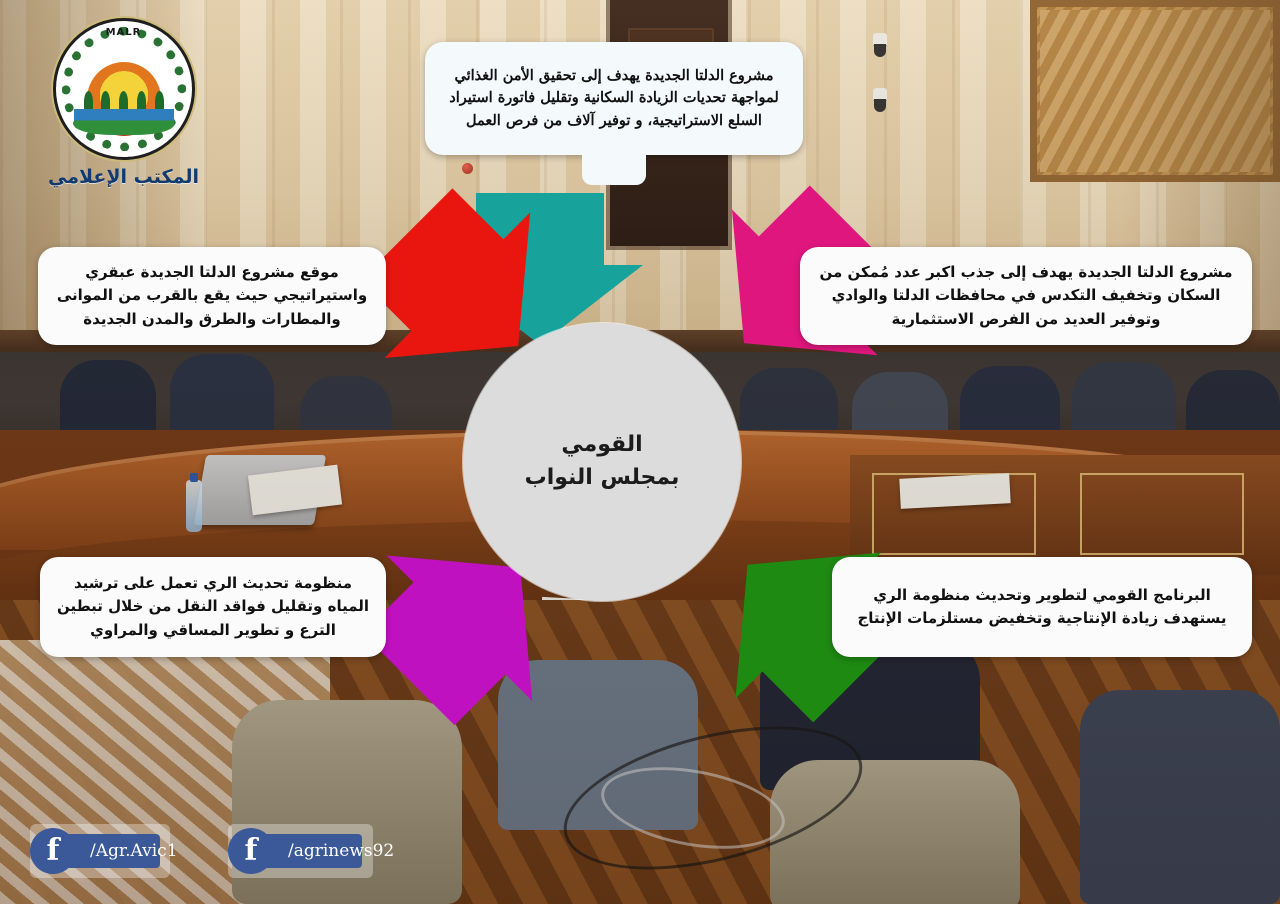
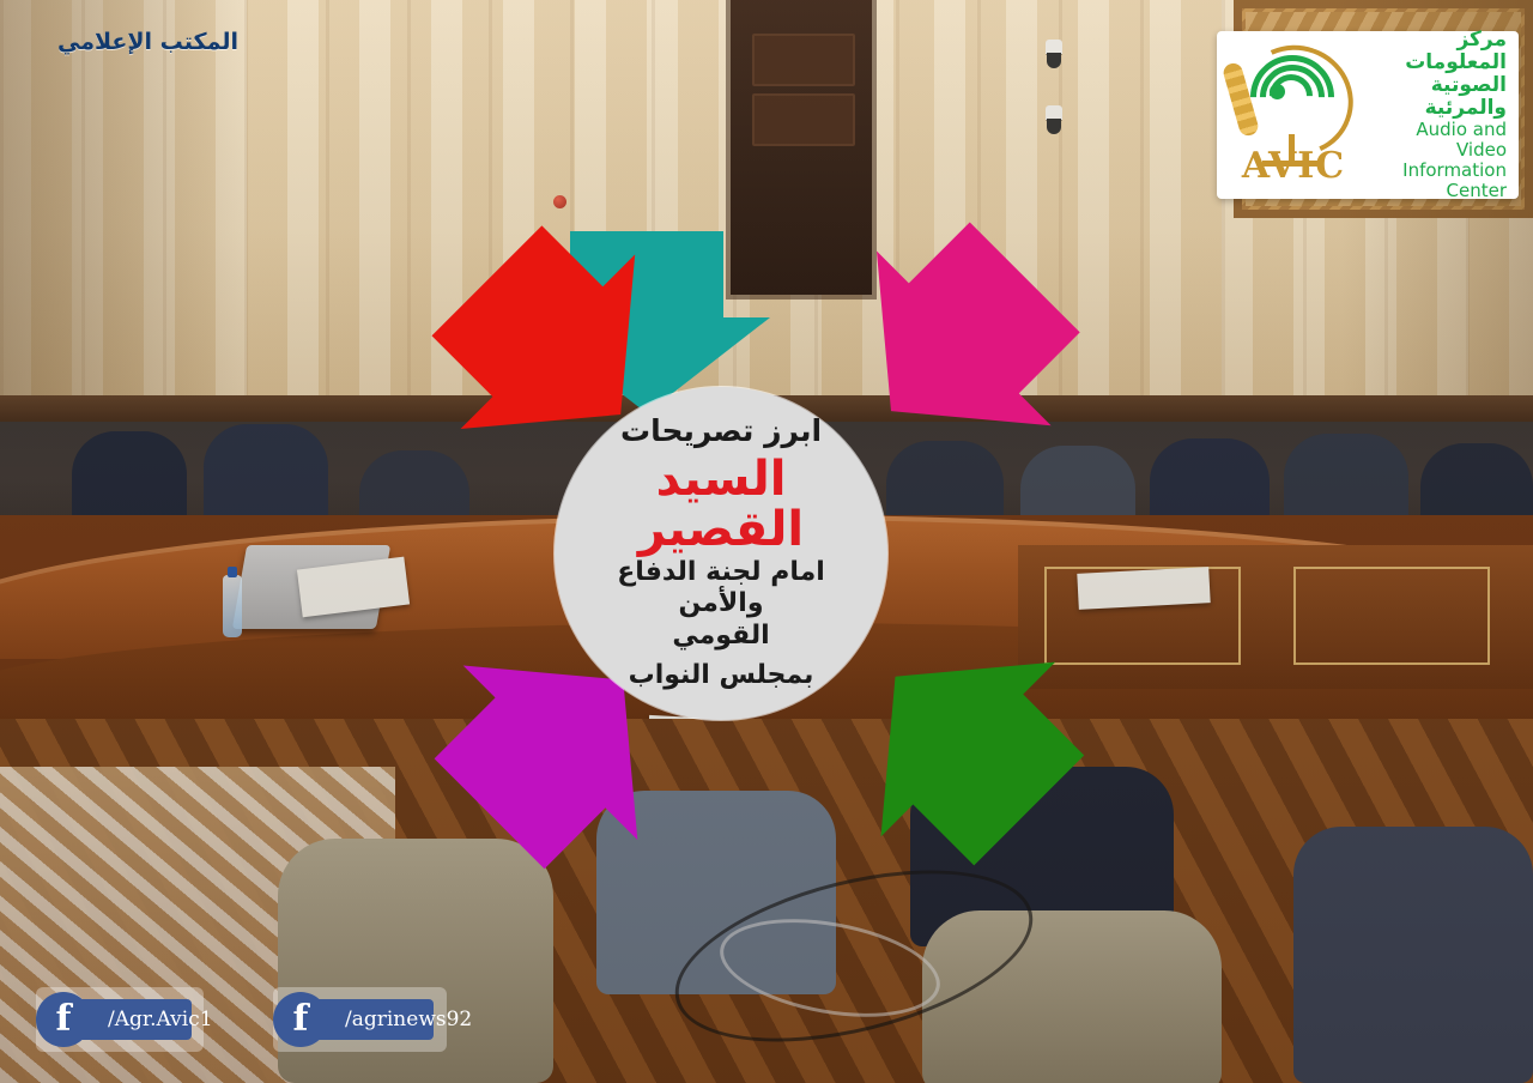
+ ابرز تصريحات
+ السيد القصير
+ امام لجنة الدفاع والأمن
  القومي
  بمجلس النواب
- مشروع الدلتا الجديدة يهدف إلى تحقيق الأمن الغذائي لمواجهة تحديات الزيادة السكانية وتقليل فاتورة استيراد السلع الاستراتيجية، و توفير آلاف من فرص العمل
- مشروع الدلتا الجديدة يهدف إلى جذب اكبر عدد مُمكن من السكان وتخفيف التكدس في محافظات الدلتا والوادي وتوفير العديد من الفرص الاستثمارية
- موقع مشروع الدلتا الجديدة عبقري واستيراتيجي حيث يقع بالقرب من الموانى والمطارات والطرق والمدن الجديدة
- البرنامج القومي لتطوير وتحديث منظومة الري يستهدف زيادة الإنتاجية وتخفيض مستلزمات الإنتاج
- منظومة تحديث الري تعمل على ترشيد المياه وتقليل فواقد النقل من خلال تبطين الترع و تطوير المساقي والمراوي
- MALR
  المكتب الإعلامي
+ AVIC
+ مركز المعلومات
+ الصوتية والمرئية
+ Audio and Video
+ Information Center
  f
  /Agr.Avic1
  f
  /agrinews92
